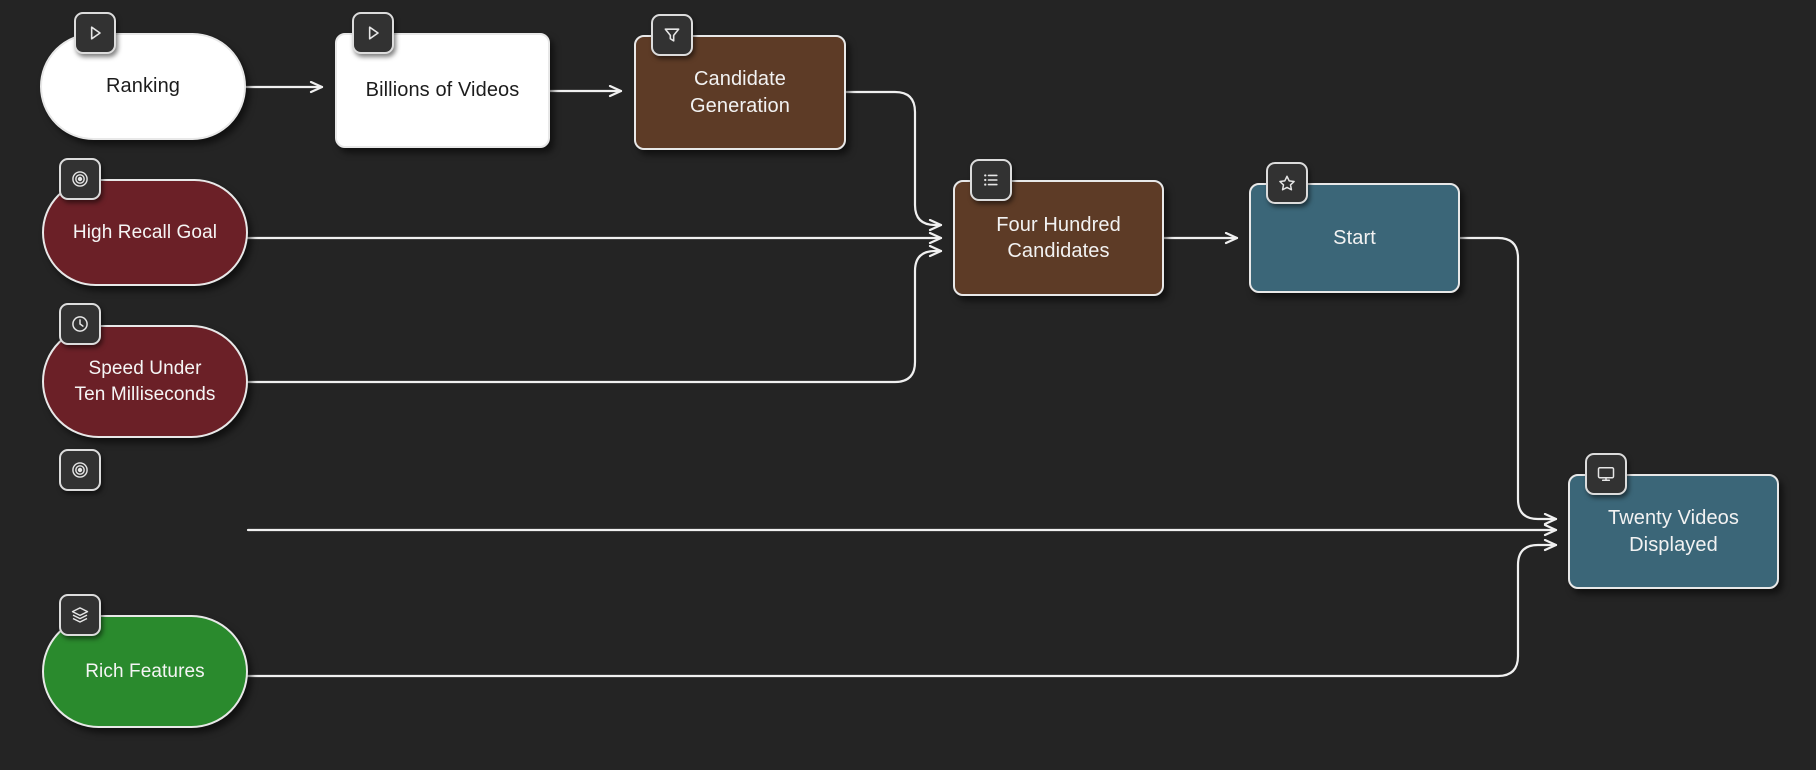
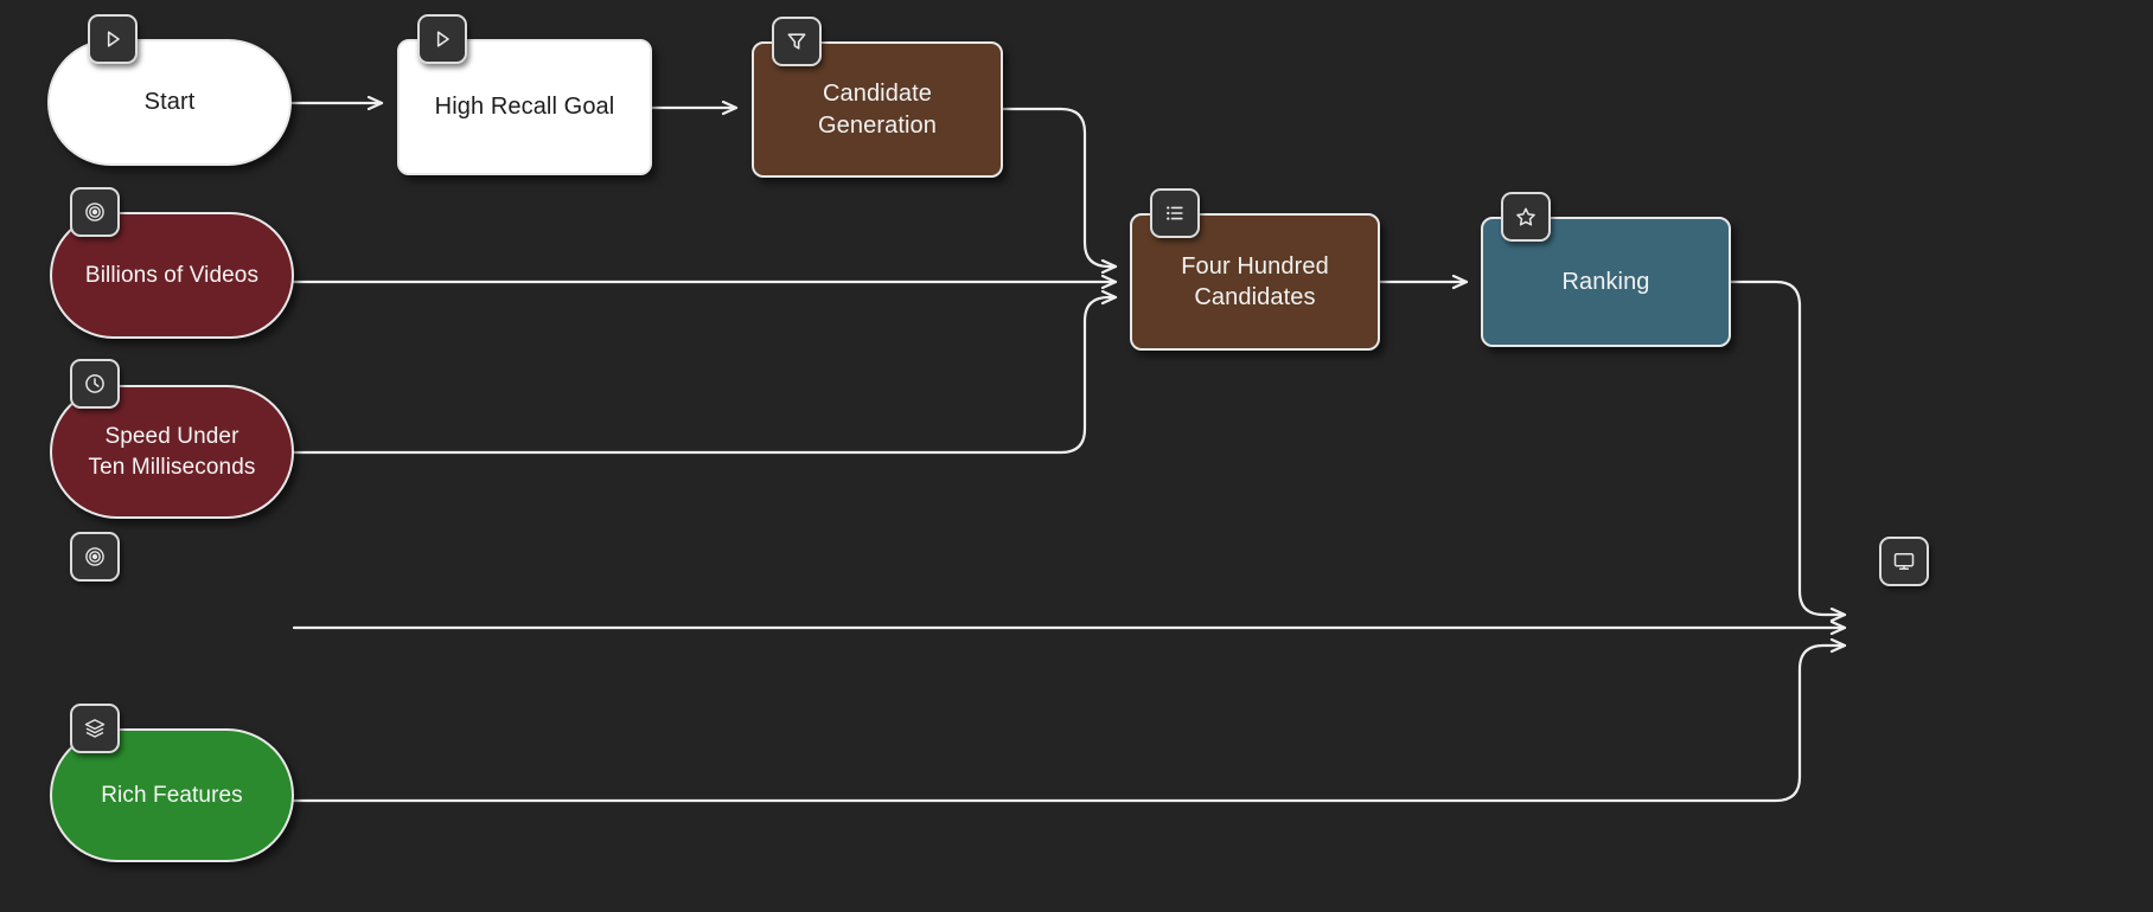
- Ranking
+ Start
- Billions of Videos
+ High Recall Goal
  Candidate
  Generation
- High Recall Goal
+ Billions of Videos
  Speed Under
  Ten Milliseconds
  Four Hundred
  Candidates
- Start
+ Ranking
  Rich Features
- Twenty Videos
- Displayed
